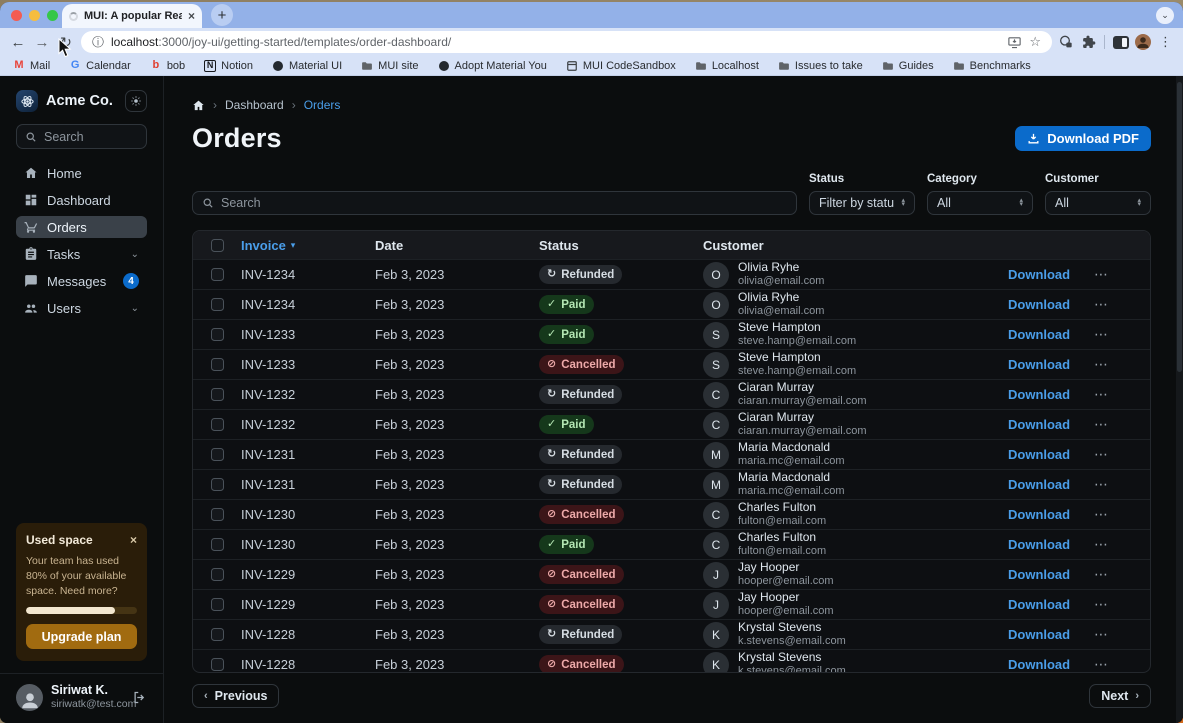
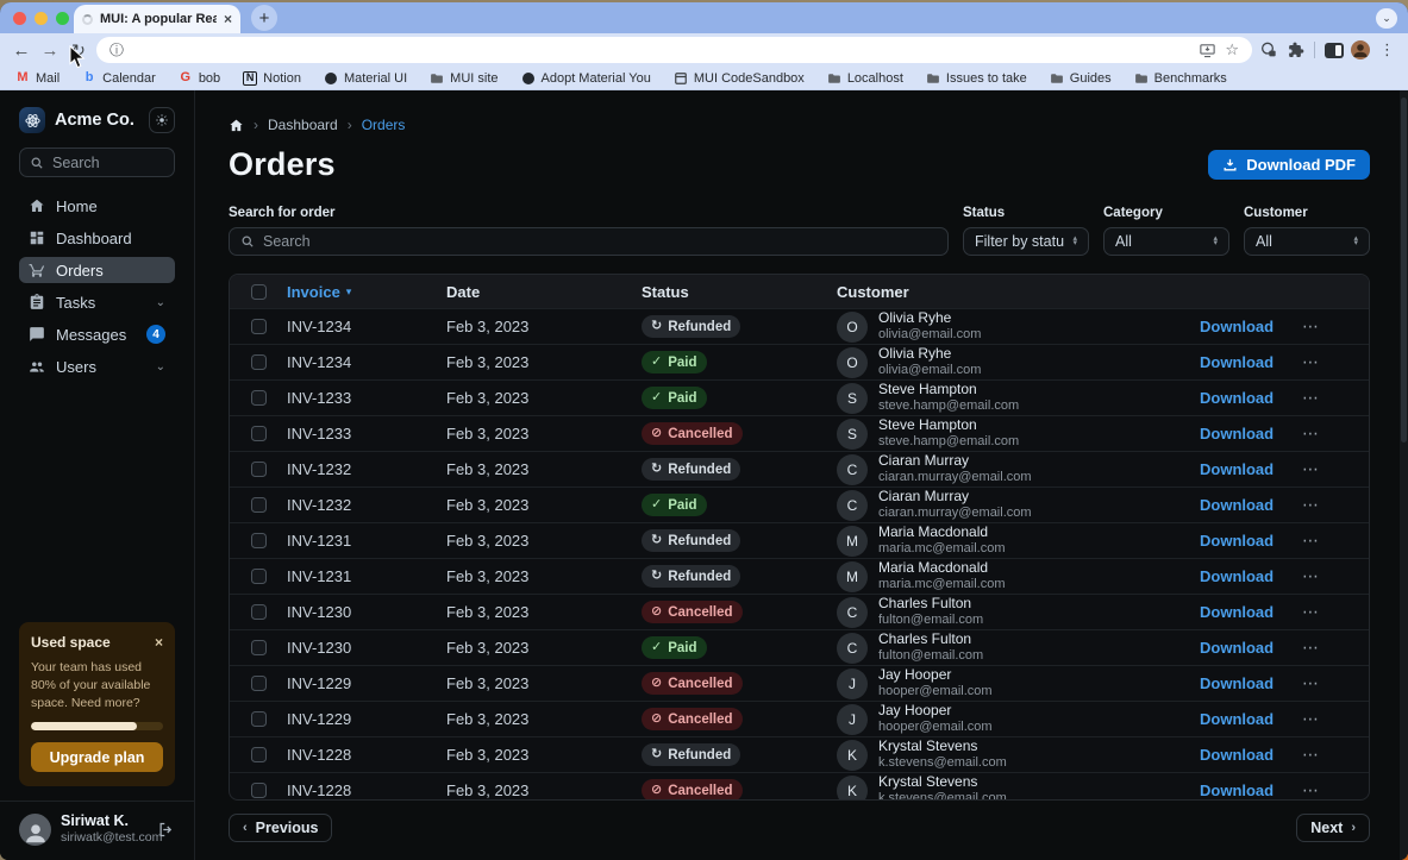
  ×
  +
  ⌄
  ←
  →
  ↻
  ⓘ
- localhost:3000/joy-ui/getting-started/templates/order-dashboard/
  ☆
  ⋮
  M
  Mail
- G
+ b
  Calendar
- b
+ G
  bob
  N
  Notion
  Material UI
  MUI site
  Adopt Material You
  MUI CodeSandbox
  Localhost
  Issues to take
  Guides
  Benchmarks
  Acme Co.
  Search
  Home
  Dashboard
  Orders
  Tasks
  ⌄
  Messages
  4
  Users
  ⌄
  Used space
  ×
  Your team has used 80% of your available space. Need more?
  Upgrade plan
  Siriwat K.
  siriwatk@test.co
  ›
  Dashboard
  ›
  Orders
  Orders
  Download PDF
+ Search for order
  Search
  Status
  Filter by statu
  Category
  All
  Customer
  All
  Invoice
  ▾
  Date
  Status
  Customer
  INV-1234
  Feb 3, 2023
  ↻
  Refunded
  O
  Olivia Ryhe
  olivia@email.com
  Download
  ⋯
  INV-1234
  Feb 3, 2023
  ✓
  Paid
  O
  Olivia Ryhe
  olivia@email.com
  Download
  ⋯
  INV-1233
  Feb 3, 2023
  ✓
  Paid
  S
  Steve Hampton
  steve.hamp@email.com
  Download
  ⋯
  INV-1233
  Feb 3, 2023
  ⊘
  Cancelled
  S
  Steve Hampton
  steve.hamp@email.com
  Download
  ⋯
  INV-1232
  Feb 3, 2023
  ↻
  Refunded
  C
  Ciaran Murray
  ciaran.murray@email.com
  Download
  ⋯
  INV-1232
  Feb 3, 2023
  ✓
  Paid
  C
  Ciaran Murray
  ciaran.murray@email.com
  Download
  ⋯
  INV-1231
  Feb 3, 2023
  ↻
  Refunded
  M
  Maria Macdonald
  maria.mc@email.com
  Download
  ⋯
  INV-1231
  Feb 3, 2023
  ↻
  Refunded
  M
  Maria Macdonald
  maria.mc@email.com
  Download
  ⋯
  INV-1230
  Feb 3, 2023
  ⊘
  Cancelled
  C
  Charles Fulton
  fulton@email.com
  Download
  ⋯
  INV-1230
  Feb 3, 2023
  ✓
  Paid
  C
  Charles Fulton
  fulton@email.com
  Download
  ⋯
  INV-1229
  Feb 3, 2023
  ⊘
  Cancelled
  J
  Jay Hooper
  hooper@email.com
  Download
  ⋯
  INV-1229
  Feb 3, 2023
  ⊘
  Cancelled
  J
  Jay Hooper
  hooper@email.com
  Download
  ⋯
  INV-1228
  Feb 3, 2023
  ↻
  Refunded
  K
  Krystal Stevens
  k.stevens@email.com
  Download
  ⋯
  INV-1228
  Feb 3, 2023
  ⊘
  Cancelled
  K
  Krystal Stevens
  k.stevens@email.com
  Download
  ⋯
  ‹
  Previous
  Next
  ›
